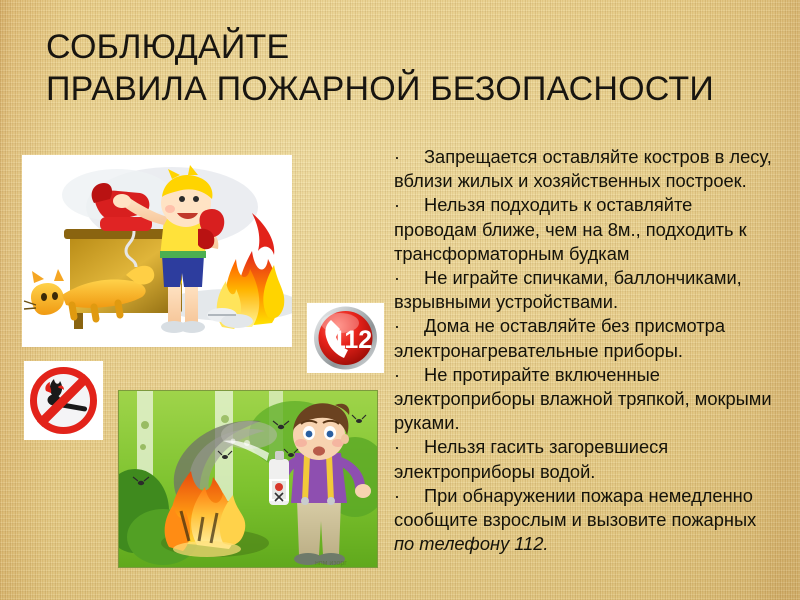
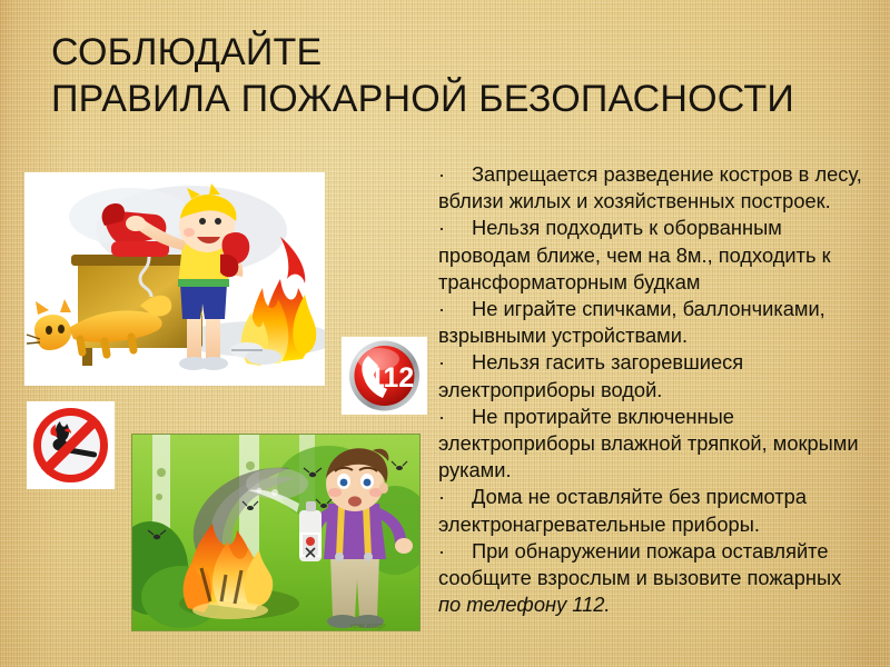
  СОБЛЮДАЙТЕ
  ПРАВИЛА ПОЖАРНОЙ БЕЗОПАСНОСТИ
  112
- · Запрещается оставляйте костров в лесу, вблизи жилых и хозяйственных построек.
+ · Запрещается разведение костров в лесу, вблизи жилых и хозяйственных построек.
- · Нельзя подходить к оставляйте проводам ближе, чем на 8м., подходить к трансформаторным будкам
+ · Нельзя подходить к оборванным проводам ближе, чем на 8м., подходить к трансформаторным будкам
  · Не играйте спичками, баллончиками, взрывными устройствами.
- · Дома не оставляйте без присмотра электронагревательные приборы.
+ · Нельзя гасить загоревшиеся электроприборы водой.
  · Не протирайте включенные электроприборы влажной тряпкой, мокрыми руками.
- · Нельзя гасить загоревшиеся электроприборы водой.
+ · Дома не оставляйте без присмотра электронагревательные приборы.
- · При обнаружении пожара немедленно сообщите взрослым и вызовите пожарных по телефону 112.
+ · При обнаружении пожара оставляйте сообщите взрослым и вызовите пожарных по телефону 112.
